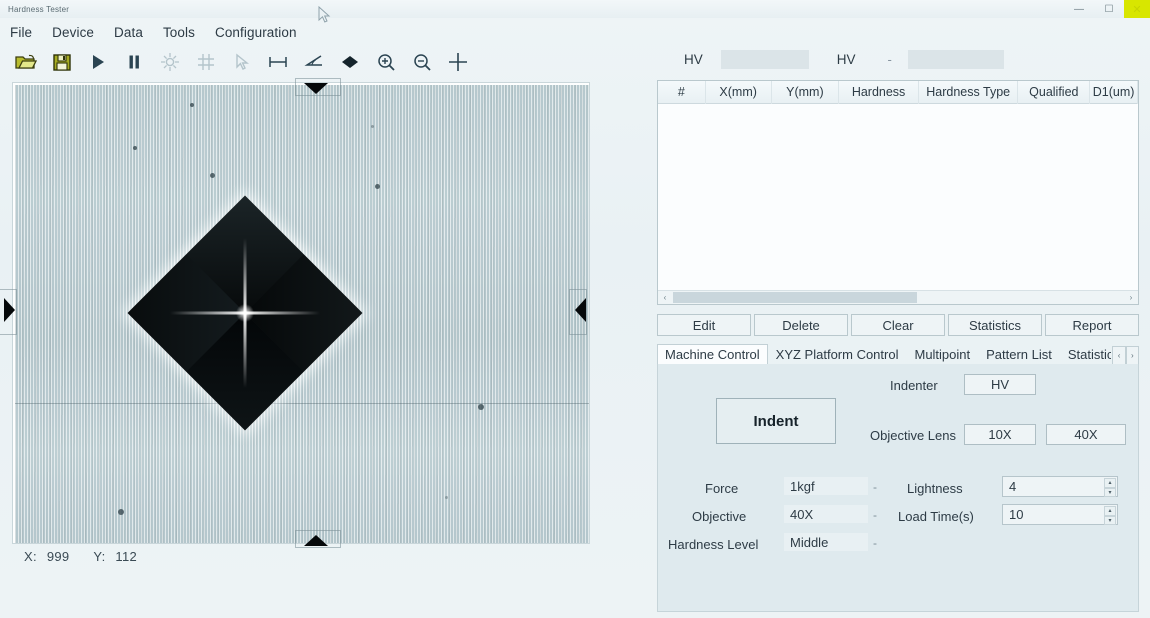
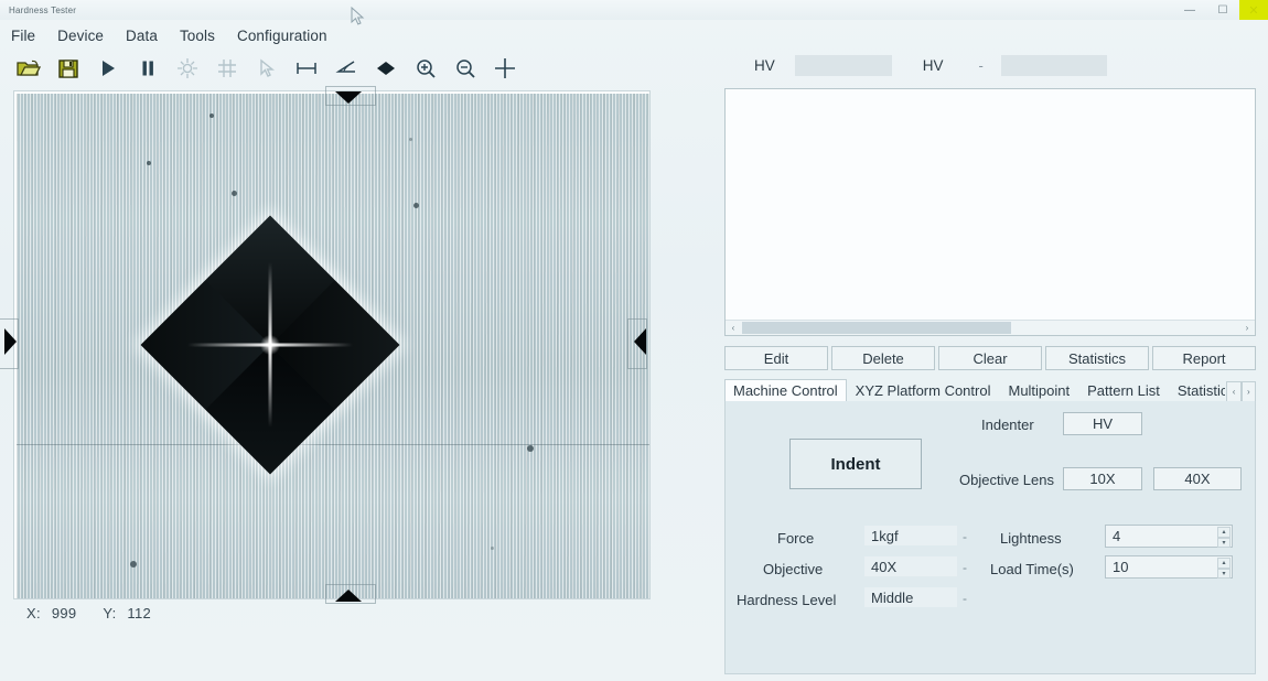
  Hardness Tester
  —
  ☐
  File
  Device
  Data
  Tools
  Configuration
  X: 999 Y: 112
  HV
  HV
  -
- #
- X(mm)
- Y(mm)
- Hardness
- Hardness Type
- Qualified
- D1(um)
  ‹
  ›
  Edit
  Delete
  Clear
  Statistics
  Report
  Machine Control
  XYZ Platform Control
  Multipoint
  Pattern List
  Statistic
  ‹
  ›
  Indent
  Indenter
  HV
  Objective Lens
  10X
  40X
  Force
  1kgf
  -
  Objective
  40X
  -
  Hardness Level
  Middle
  -
  Lightness
  4
  Load Time(s)
  10
